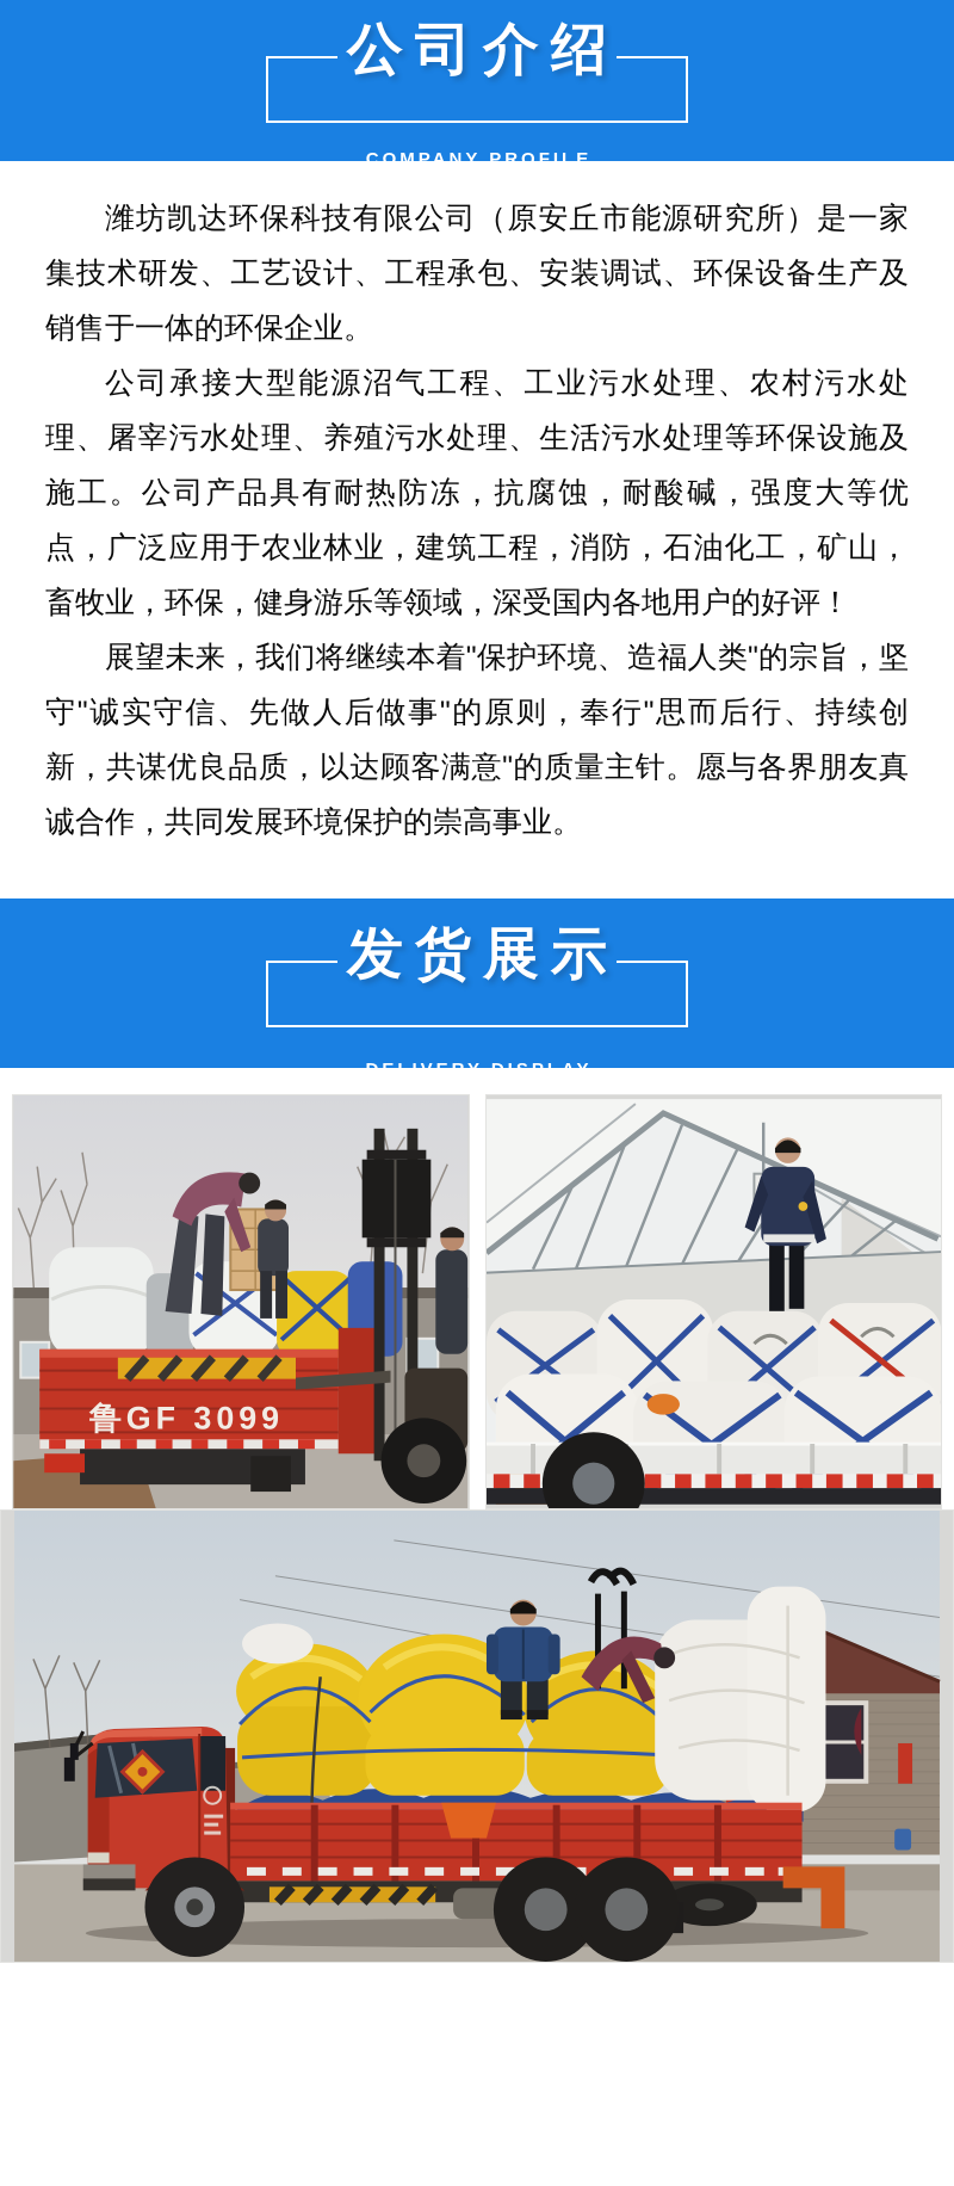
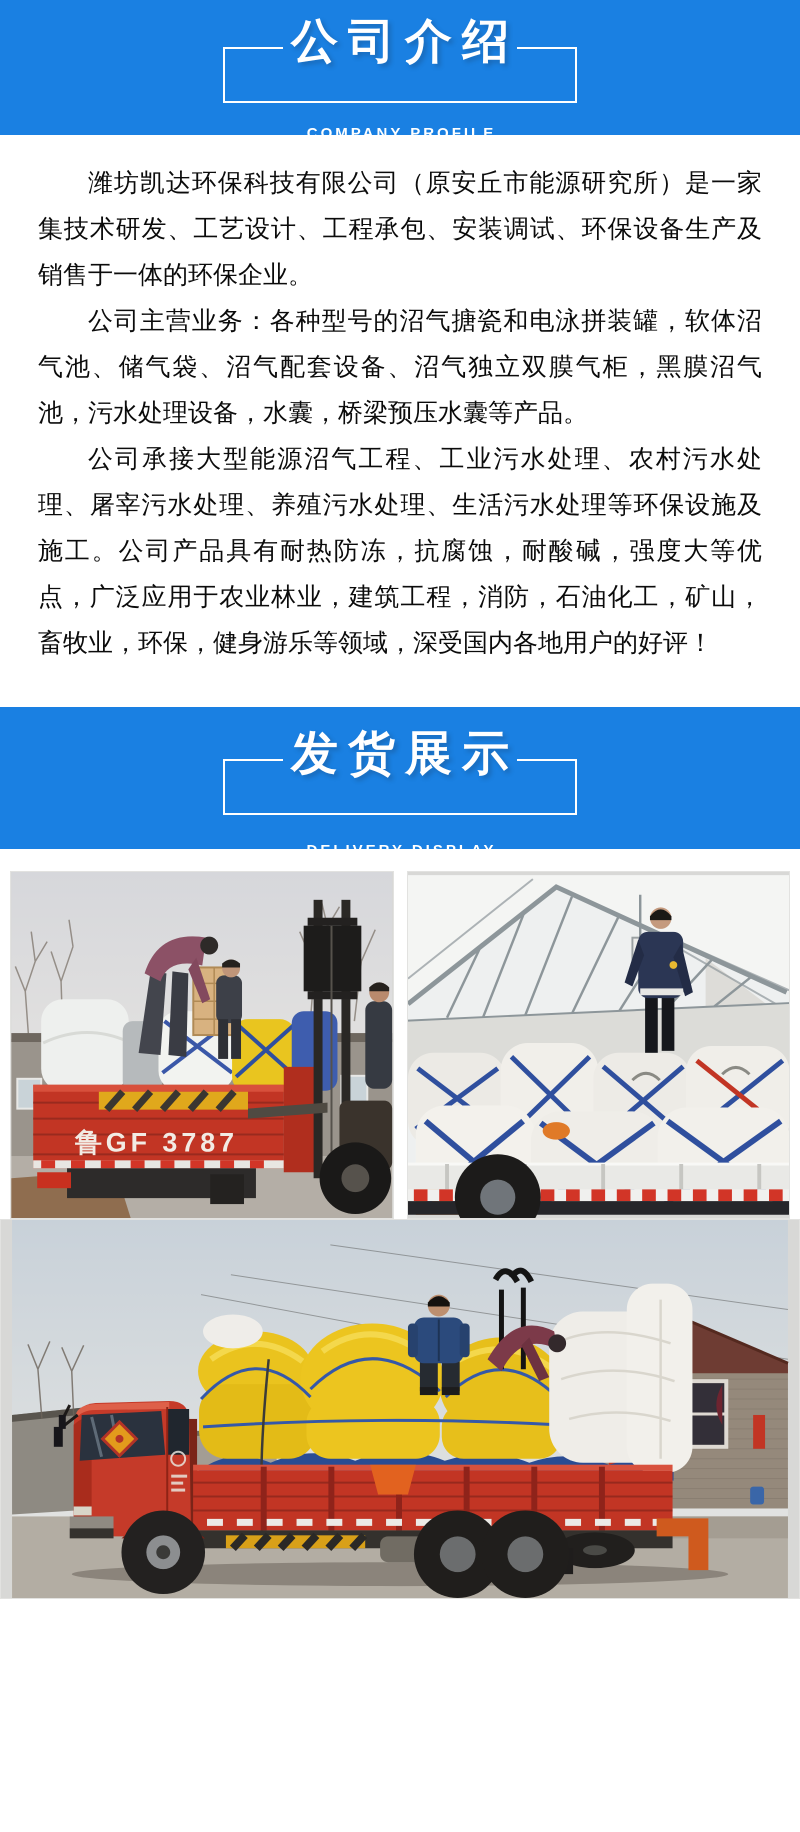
  公司介绍
  COMPANY PROFILE
  潍坊凯达环保科技有限公司（原安丘市能源研究所）是一家集技术研发、工艺设计、工程承包、安装调试、环保设备生产及销售于一体的环保企业。
+ 公司主营业务：各种型号的沼气搪瓷和电泳拼装罐，软体沼气池、储气袋、沼气配套设备、沼气独立双膜气柜，黑膜沼气池，污水处理设备，水囊，桥梁预压水囊等产品。
  公司承接大型能源沼气工程、工业污水处理、农村污水处理、屠宰污水处理、养殖污水处理、生活污水处理等环保设施及施工。公司产品具有耐热防冻，抗腐蚀，耐酸碱，强度大等优点，广泛应用于农业林业，建筑工程，消防，石油化工，矿山，畜牧业，环保，健身游乐等领域，深受国内各地用户的好评！
- 展望未来，我们将继续本着"保护环境、造福人类"的宗旨，坚守"诚实守信、先做人后做事"的原则，奉行"思而后行、持续创新，共谋优良品质，以达顾客满意"的质量主针。愿与各界朋友真诚合作，共同发展环境保护的崇高事业。
  发货展示
- 鲁GF 3099
+ 鲁GF 3787
